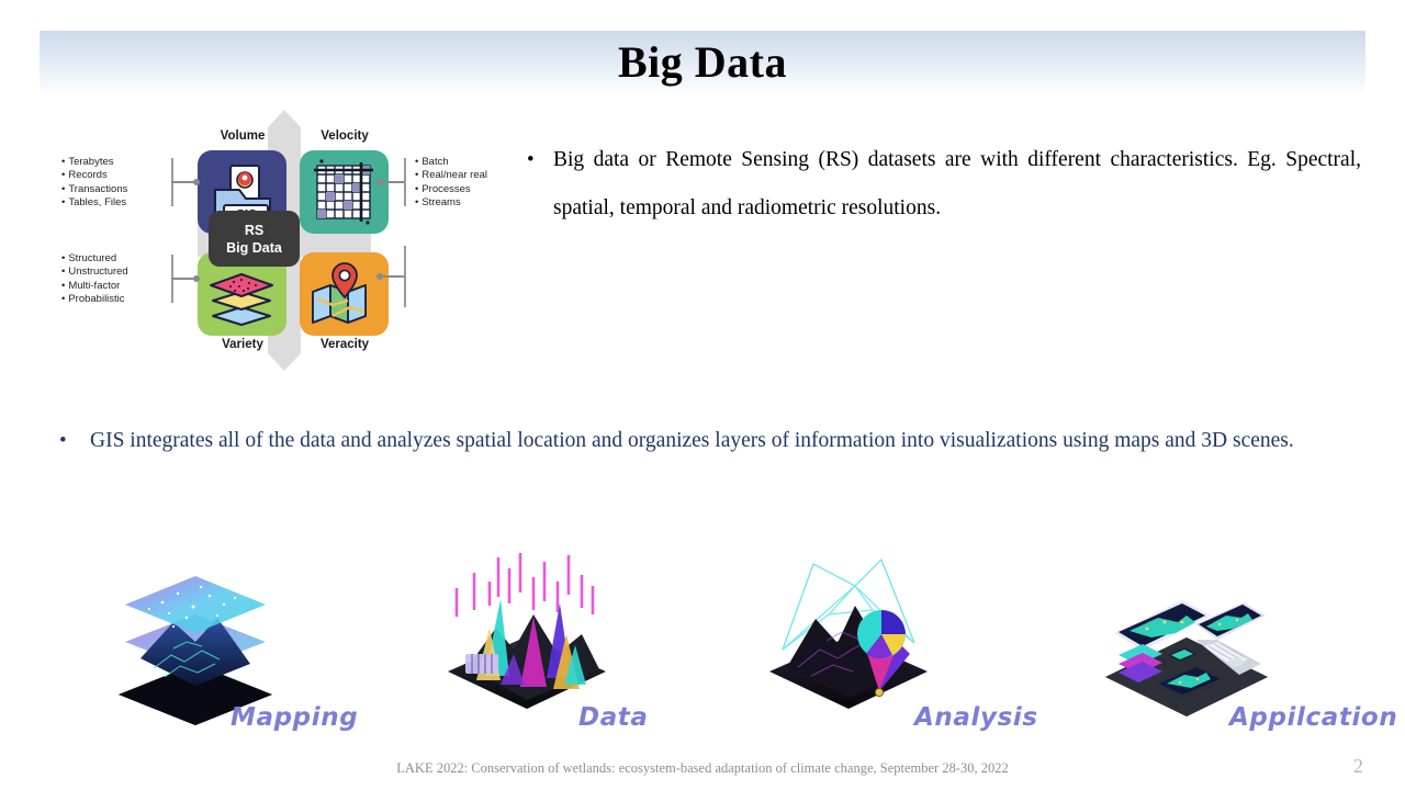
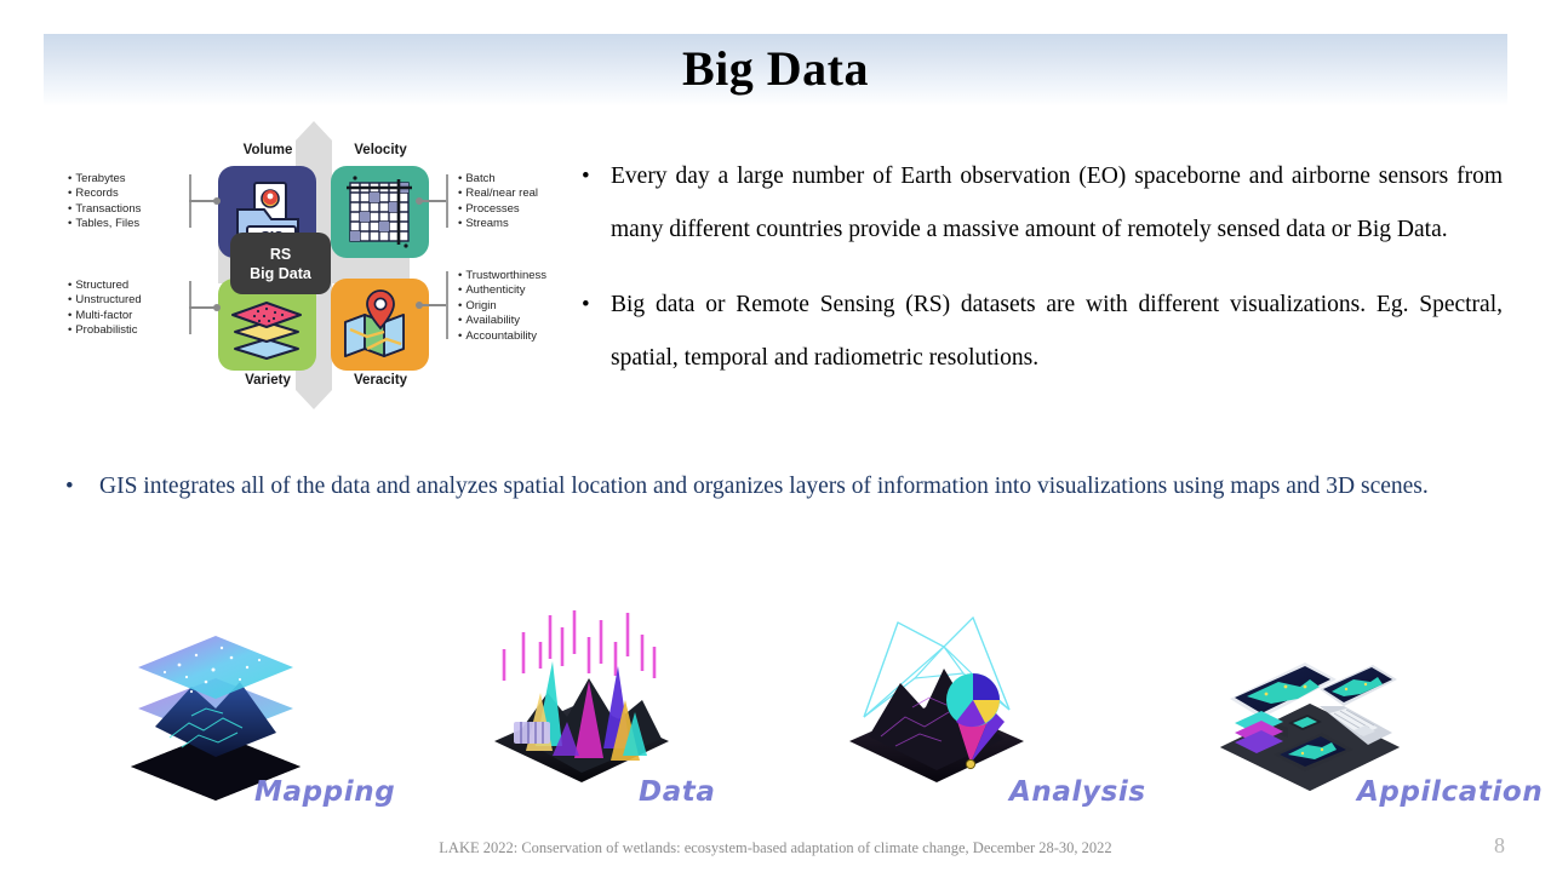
  Big Data
  RS
  Big Data
  Volume
  Velocity
  Variety
  Veracity
  Terabytes
  Records
  Transactions
  Tables, Files
  Batch
  Real/near real
  Processes
  Streams
  Structured
  Unstructured
  Multi-factor
  Probabilistic
+ Trustworthiness
+ Authenticity
+ Origin
+ Availability
+ Accountability
+ Every day a large number of Earth observation (EO) spaceborne and airborne sensors from many different countries provide a massive amount of remotely sensed data or Big Data.
- Big data or Remote Sensing (RS) datasets are with different characteristics. Eg. Spectral, spatial, temporal and radiometric resolutions.
+ Big data or Remote Sensing (RS) datasets are with different visualizations. Eg. Spectral, spatial, temporal and radiometric resolutions.
  GIS integrates all of the data and analyzes spatial location and organizes layers of information into visualizations using maps and 3D scenes.
  Mapping
  Data
  Analysis
  Appilcation
- LAKE 2022: Conservation of wetlands: ecosystem-based adaptation of climate change, September 28-30, 2022
+ LAKE 2022: Conservation of wetlands: ecosystem-based adaptation of climate change, December 28-30, 2022
- 2
+ 8
